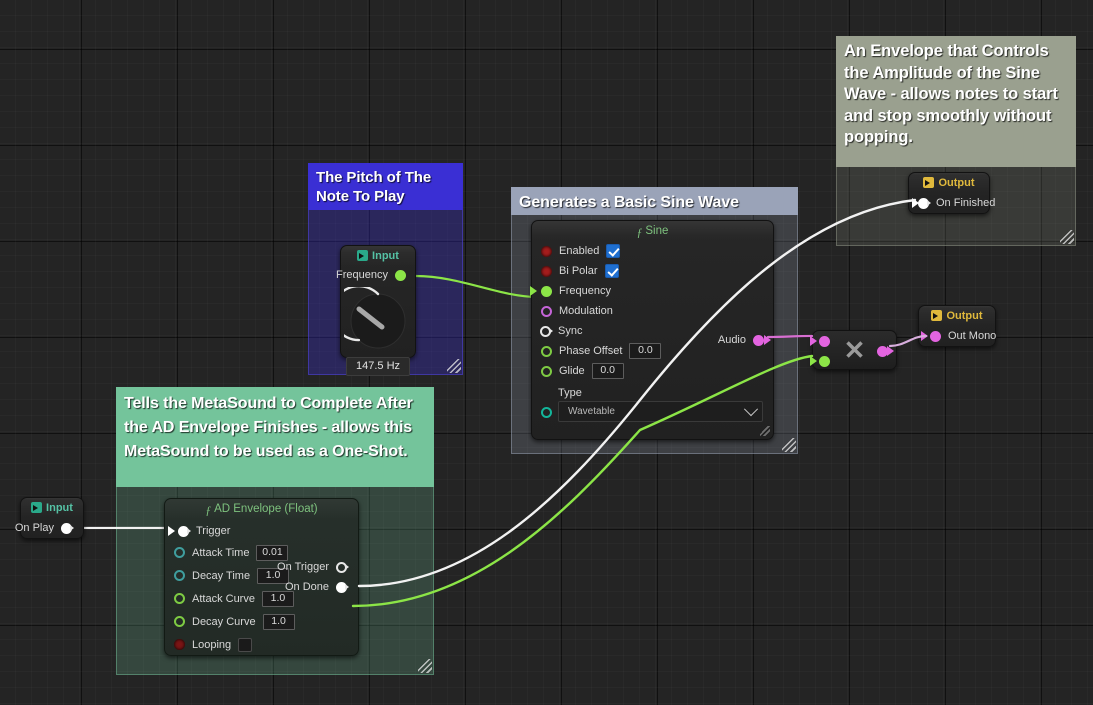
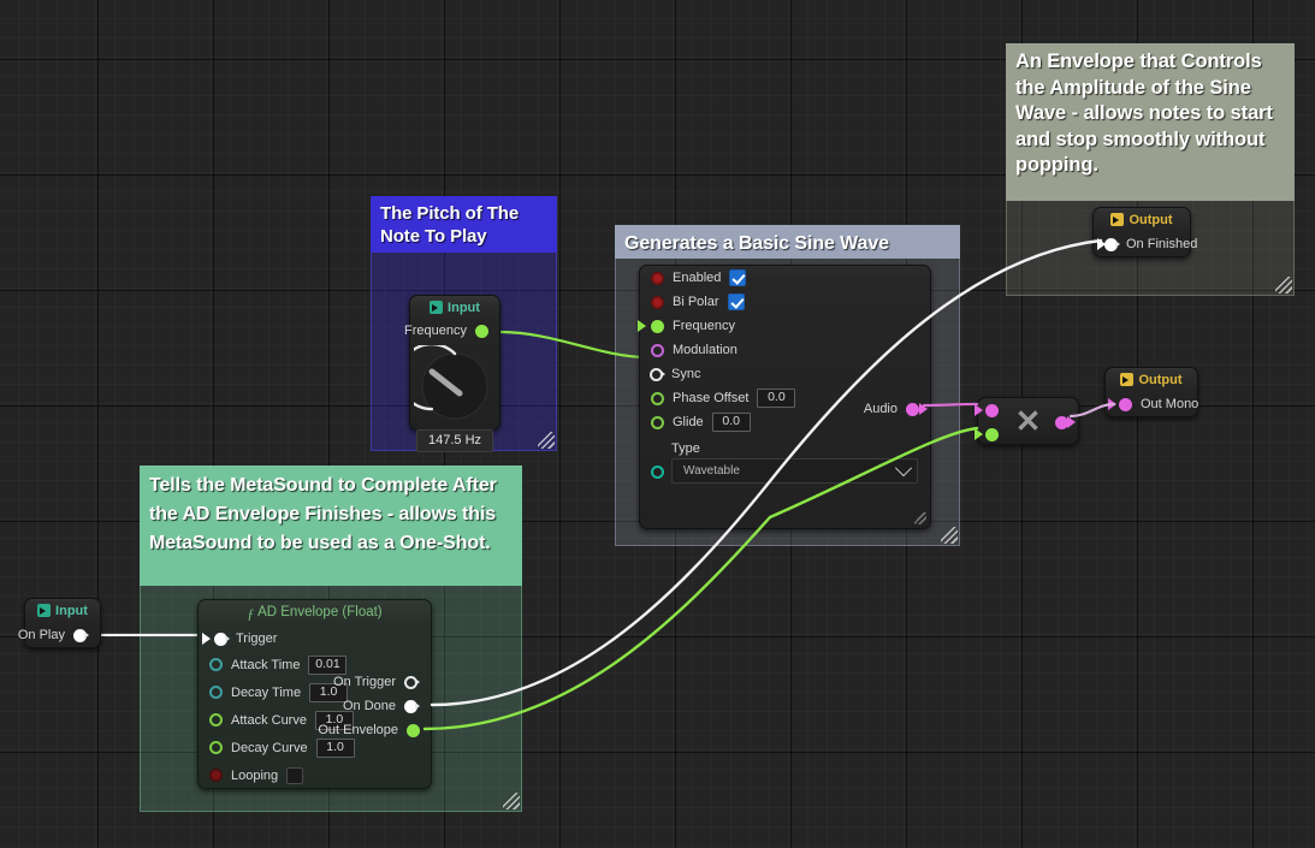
  An Envelope that Controls the Amplitude of the Sine Wave - allows notes to start and stop smoothly without popping.
  The Pitch of The Note To Play
  Generates a Basic Sine Wave
  Tells the MetaSound to Complete After the AD Envelope Finishes - allows this MetaSound to be used as a One-Shot.
  Input
  On Play
  Input
  Frequency
  147.5 Hz
- ƒ Sine
  Enabled
  Bi Polar
  Frequency
  Modulation
  Sync
  Phase Offset
  0.0
  Glide
  0.0
  Type
  Wavetable
  Audio
  ƒ AD Envelope (Float)
  Trigger
  Attack Time
  0.01
  Decay Time
  1.0
  Attack Curve
  1.0
  Decay Curve
  1.0
  Looping
  On Trigger
  On Done
+ Out Envelope
  ✕
  Output
  On Finished
  Output
  Out Mono
